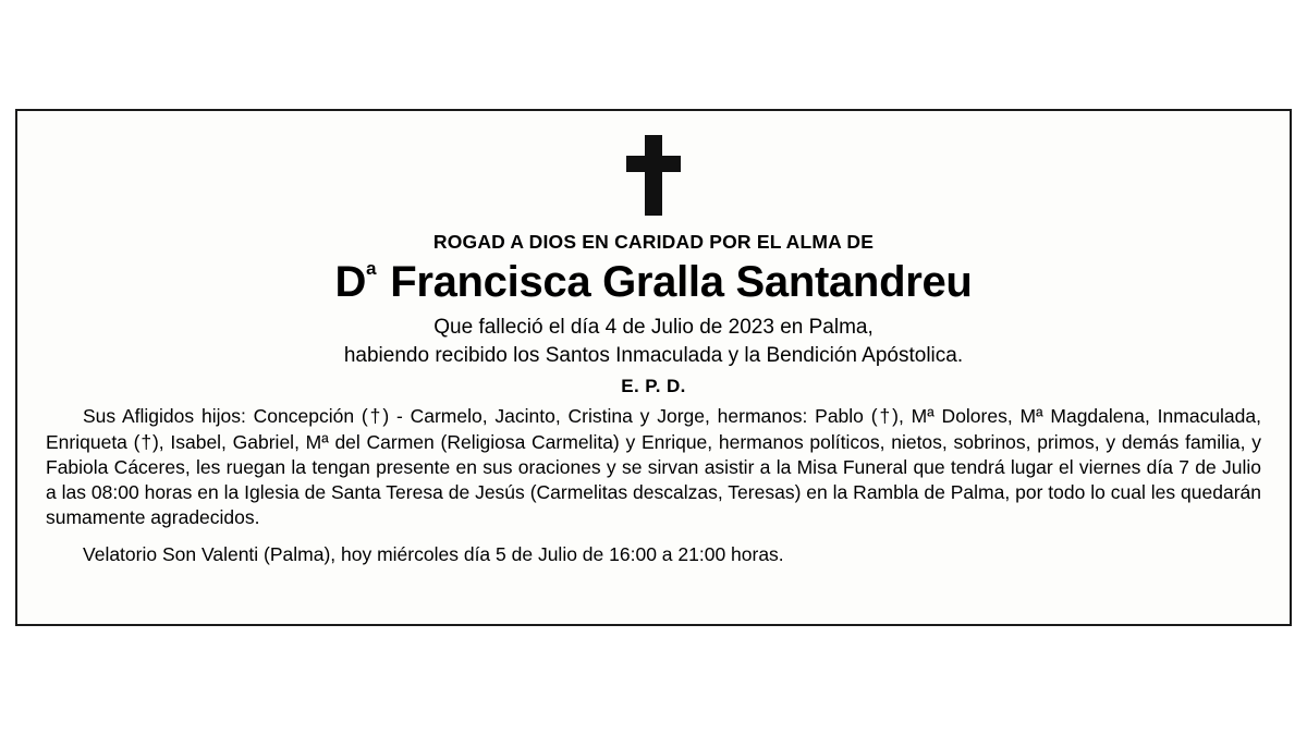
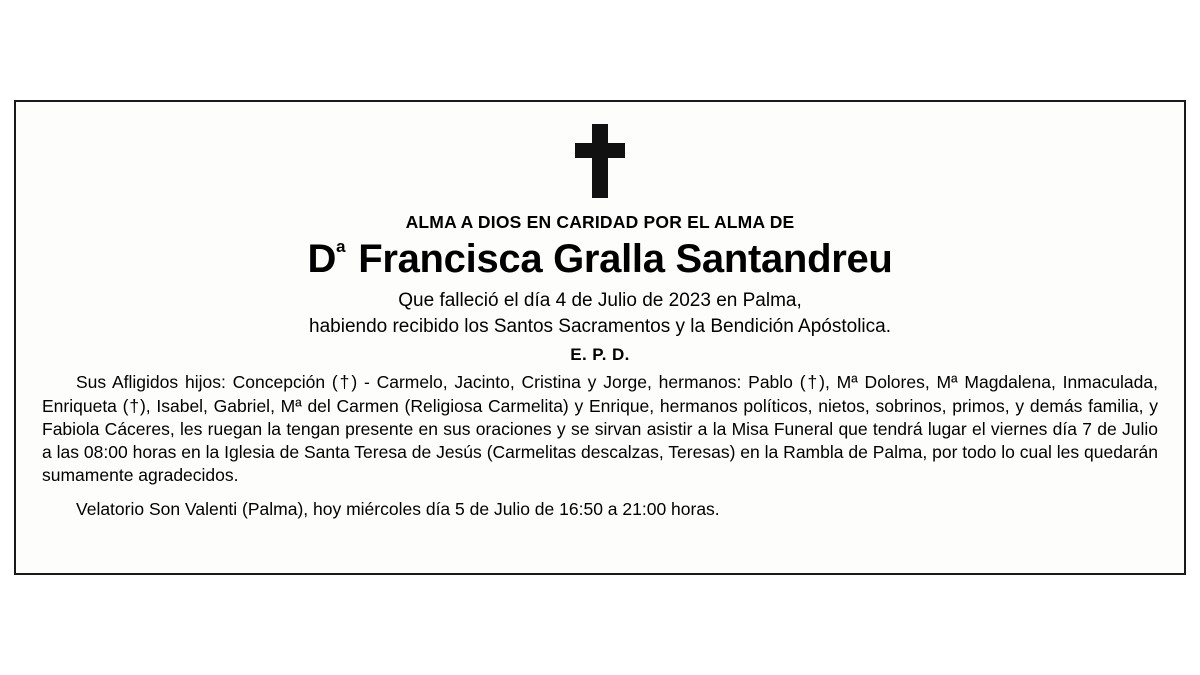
- ROGAD A DIOS EN CARIDAD POR EL ALMA DE
+ ALMA A DIOS EN CARIDAD POR EL ALMA DE
  Dª Francisca Gralla Santandreu
  Que falleció el día 4 de Julio de 2023 en Palma,
- habiendo recibido los Santos Inmaculada y la Bendición Apóstolica.
+ habiendo recibido los Santos Sacramentos y la Bendición Apóstolica.
  E. P. D.
  Sus Afligidos hijos: Concepción (†) - Carmelo, Jacinto, Cristina y Jorge, hermanos: Pablo (†), Mª Dolores, Mª Magdalena, Inmaculada, Enriqueta (†), Isabel, Gabriel, Mª del Carmen (Religiosa Carmelita) y Enrique, hermanos políticos, nietos, sobrinos, primos, y demás familia, y Fabiola Cáceres, les ruegan la tengan presente en sus oraciones y se sirvan asistir a la Misa Funeral que tendrá lugar el viernes día 7 de Julio a las 08:00 horas en la Iglesia de Santa Teresa de Jesús (Carmelitas descalzas, Teresas) en la Rambla de Palma, por todo lo cual les quedarán sumamente agradecidos.
- Velatorio Son Valenti (Palma), hoy miércoles día 5 de Julio de 16:00 a 21:00 horas.
+ Velatorio Son Valenti (Palma), hoy miércoles día 5 de Julio de 16:50 a 21:00 horas.
